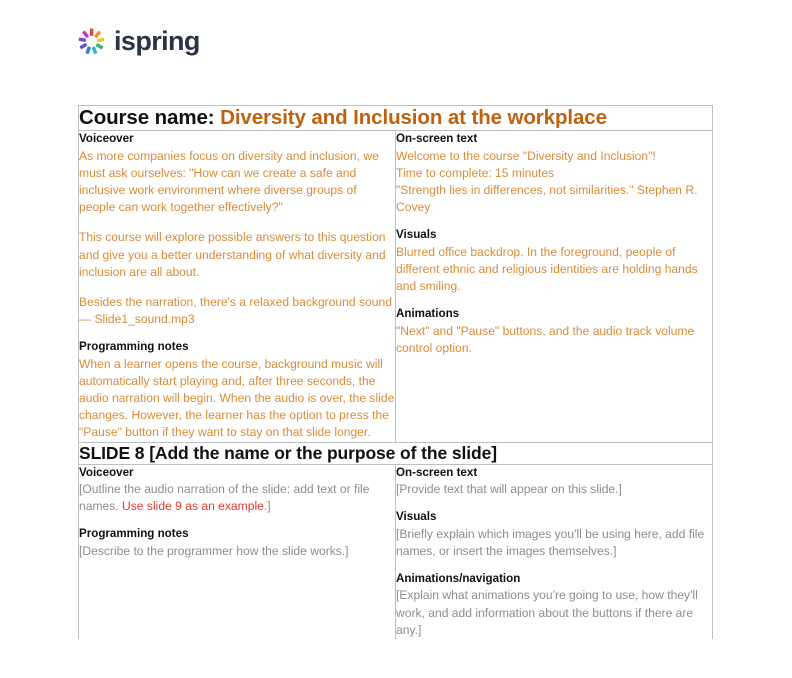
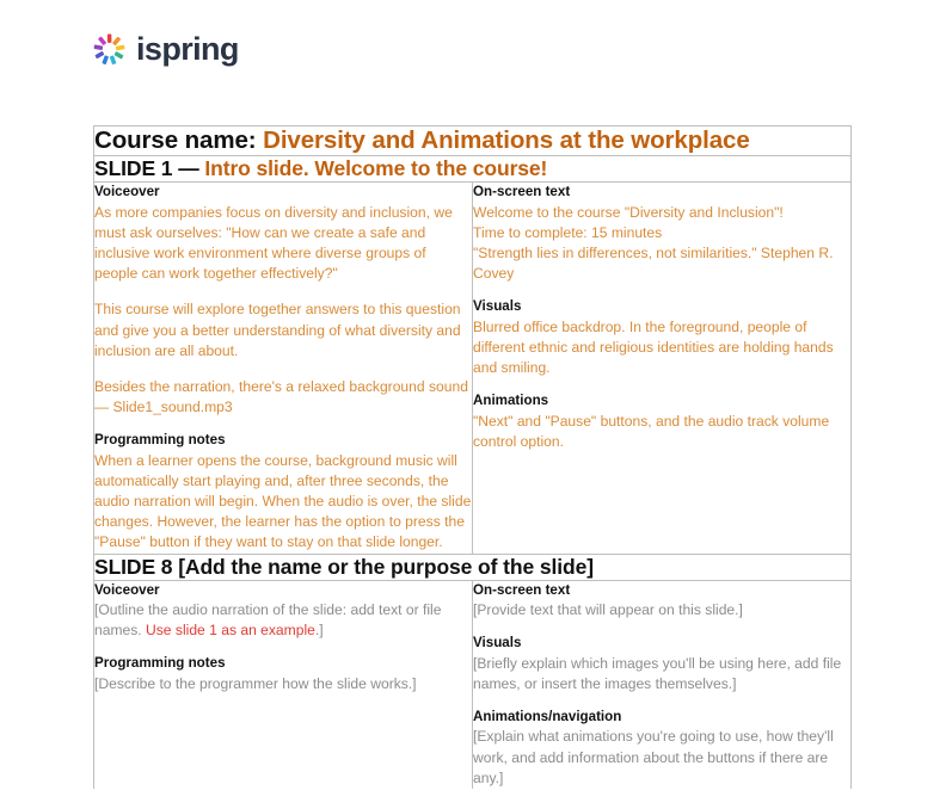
  ispring
- Course name: Diversity and Inclusion at the workplace
+ Course name: Diversity and Animations at the workplace
+ SLIDE 1 — Intro slide. Welcome to the course!
- Voiceover As more companies focus on diversity and inclusion, we must ask ourselves: "How can we create a safe and inclusive work environment where diverse groups of people can work together effectively?" This course will explore possible answers to this question and give you a better understanding of what diversity and inclusion are all about. Besides the narration, there's a relaxed background sound — Slide1_sound.mp3 Programming notes When a learner opens the course, background music will automatically start playing and, after three seconds, the audio narration will begin. When the audio is over, the slide changes. However, the learner has the option to press the "Pause" button if they want to stay on that slide longer.	On-screen text Welcome to the course "Diversity and Inclusion"! Time to complete: 15 minutes "Strength lies in differences, not similarities." Stephen R. Covey Visuals Blurred office backdrop. In the foreground, people of different ethnic and religious identities are holding hands and smiling. Animations "Next" and "Pause" buttons, and the audio track volume control option.
+ Voiceover As more companies focus on diversity and inclusion, we must ask ourselves: "How can we create a safe and inclusive work environment where diverse groups of people can work together effectively?" This course will explore together answers to this question and give you a better understanding of what diversity and inclusion are all about. Besides the narration, there's a relaxed background sound — Slide1_sound.mp3 Programming notes When a learner opens the course, background music will automatically start playing and, after three seconds, the audio narration will begin. When the audio is over, the slide changes. However, the learner has the option to press the "Pause" button if they want to stay on that slide longer.	On-screen text Welcome to the course "Diversity and Inclusion"! Time to complete: 15 minutes "Strength lies in differences, not similarities." Stephen R. Covey Visuals Blurred office backdrop. In the foreground, people of different ethnic and religious identities are holding hands and smiling. Animations "Next" and "Pause" buttons, and the audio track volume control option.
  SLIDE 8 [Add the name or the purpose of the slide]
- Voiceover [Outline the audio narration of the slide: add text or file names. Use slide 9 as an example.] Programming notes [Describe to the programmer how the slide works.]	On-screen text [Provide text that will appear on this slide.] Visuals [Briefly explain which images you'll be using here, add file names, or insert the images themselves.] Animations/navigation [Explain what animations you're going to use, how they'll work, and add information about the buttons if there are any.]
+ Voiceover [Outline the audio narration of the slide: add text or file names. Use slide 1 as an example.] Programming notes [Describe to the programmer how the slide works.]	On-screen text [Provide text that will appear on this slide.] Visuals [Briefly explain which images you'll be using here, add file names, or insert the images themselves.] Animations/navigation [Explain what animations you're going to use, how they'll work, and add information about the buttons if there are any.]
